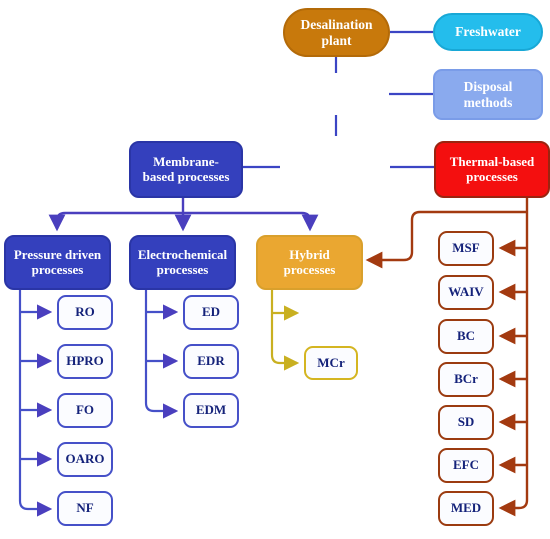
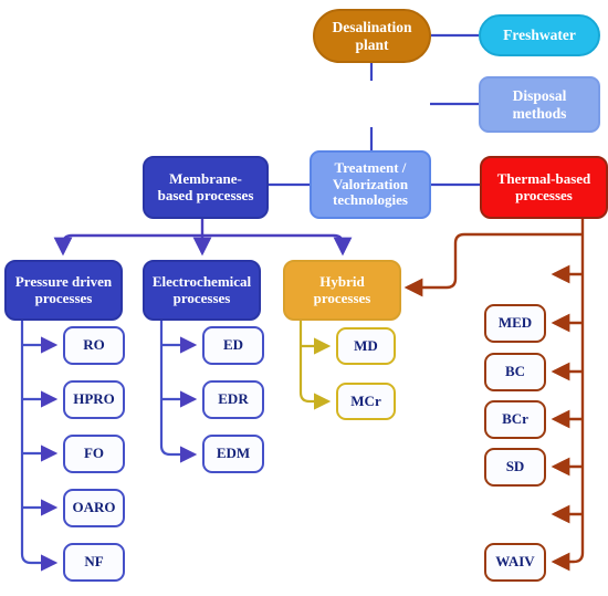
  Desalination
  plant
  Freshwater
  Disposal
  methods
+ Treatment /
+ Valorization
+ technologies
  Membrane-
  based processes
  Thermal-based
  processes
  Pressure driven
  processes
  Electrochemical
  processes
  Hybrid
  processes
  RO
  HPRO
  FO
  OARO
  NF
  ED
  EDR
  EDM
+ MD
  MCr
- MSF
- WAIV
+ MED
  BC
  BCr
  SD
- EFC
- MED
+ WAIV
